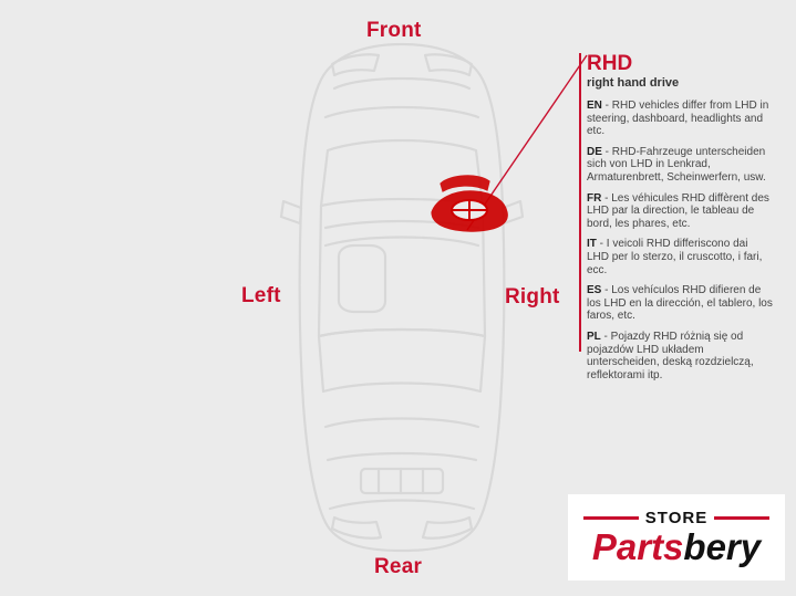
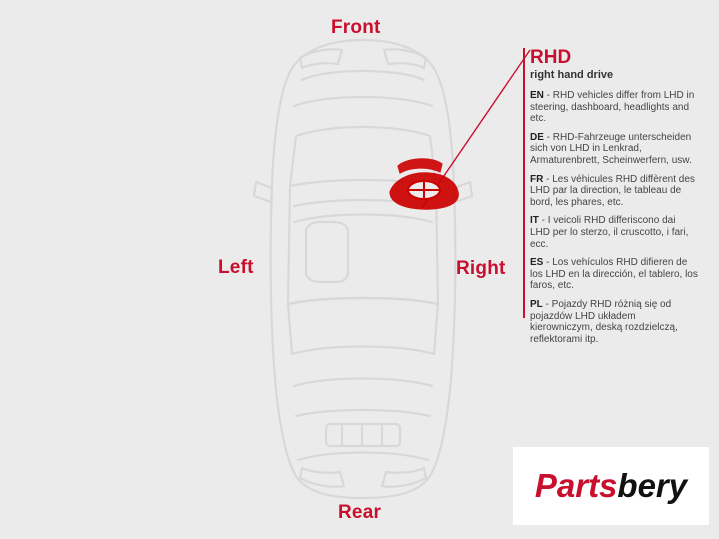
  Front
  Rear
  Left
  Right
  RHD
  right hand drive
  EN - RHD vehicles differ from LHD in steering, dashboard, headlights and etc.
  DE - RHD-Fahrzeuge unterscheiden sich von LHD in Lenkrad, Armaturenbrett, Scheinwerfern, usw.
  FR - Les véhicules RHD diffèrent des LHD par la direction, le tableau de bord, les phares, etc.
  IT - I veicoli RHD differiscono dai LHD per lo sterzo, il cruscotto, i fari, ecc.
  ES - Los vehículos RHD difieren de los LHD en la dirección, el tablero, los faros, etc.
- PL - Pojazdy RHD różnią się od pojazdów LHD układem unterscheiden, deską rozdzielczą, reflektorami itp.
+ PL - Pojazdy RHD różnią się od pojazdów LHD układem kierowniczym, deską rozdzielczą, reflektorami itp.
- STORE
  Partsbery
